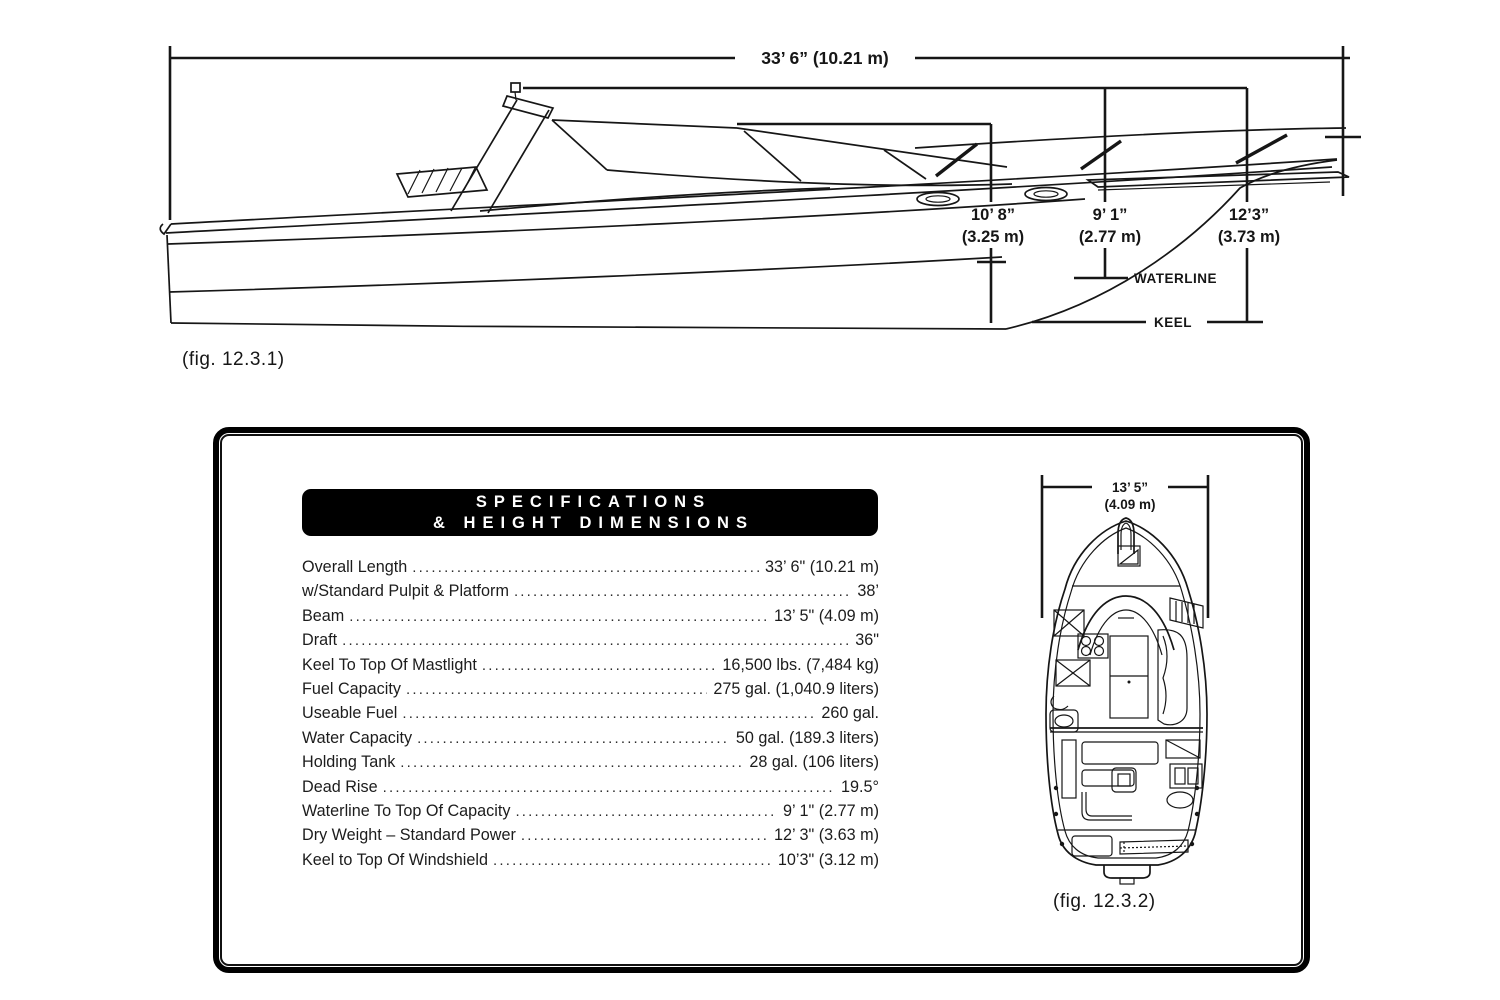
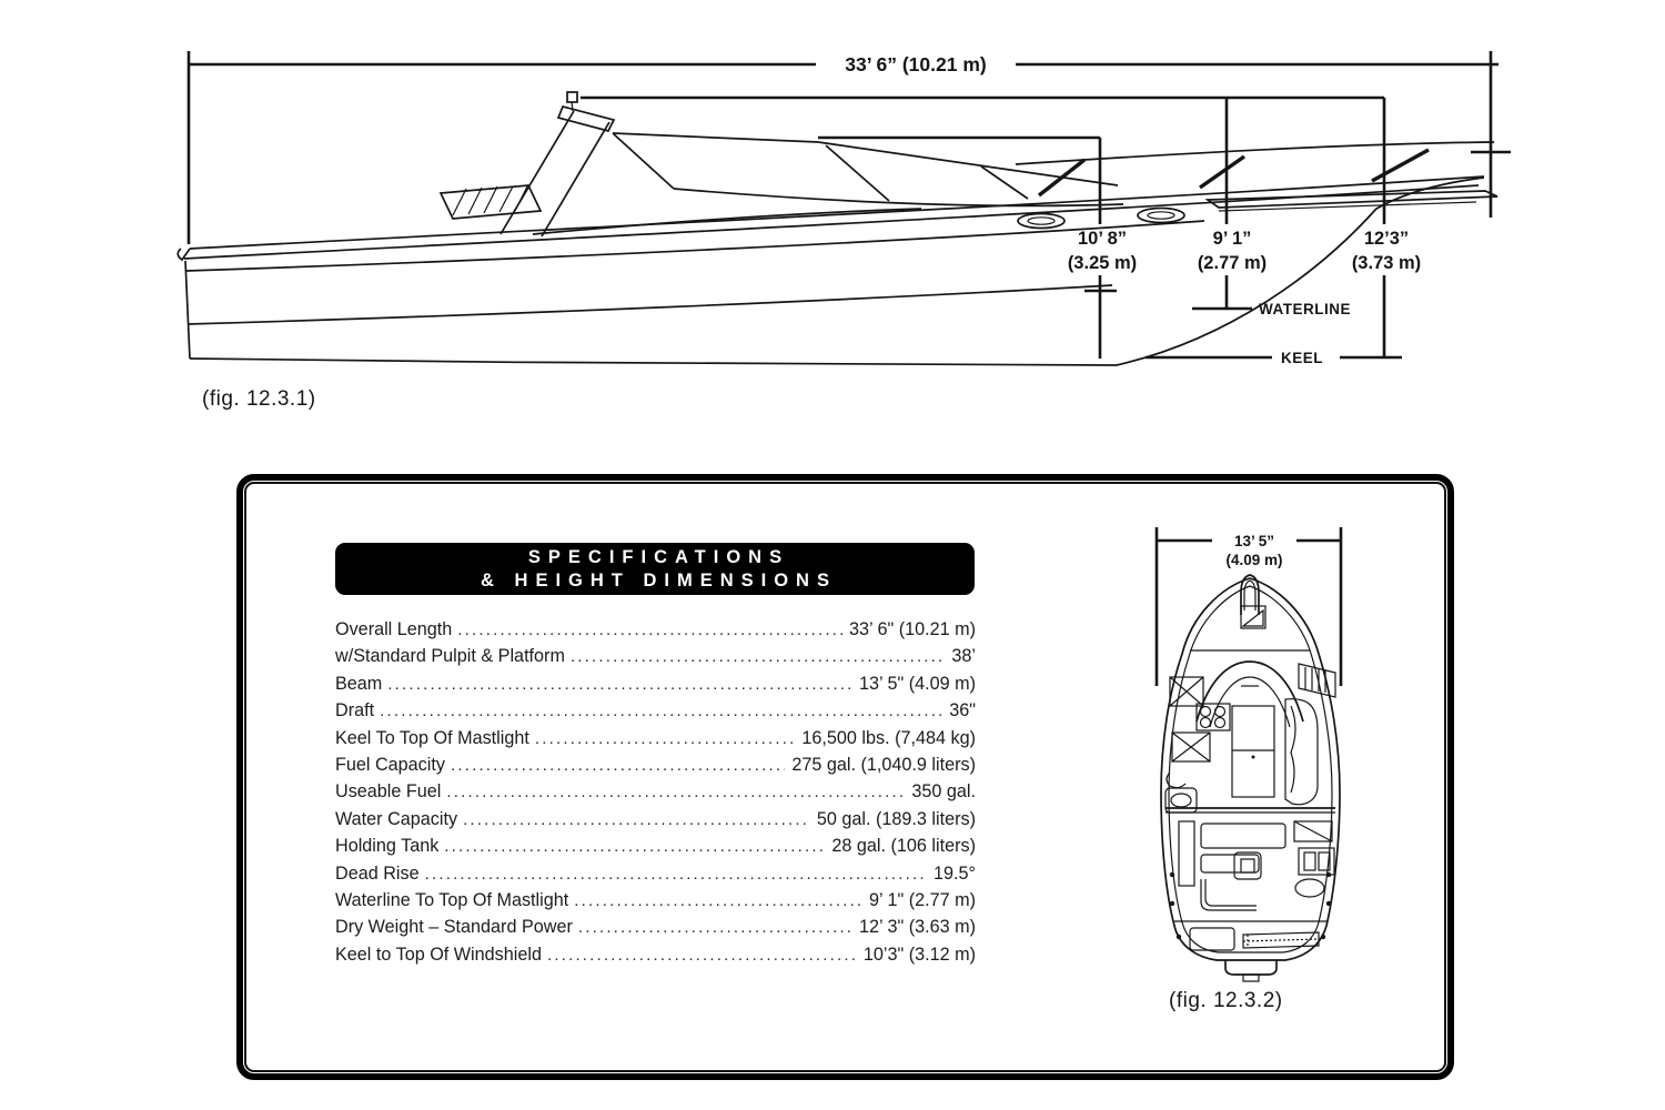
  33’ 6” (10.21 m)
  10’ 8”
  (3.25 m)
  9’ 1”
  (2.77 m)
  12’3”
  (3.73 m)
  WATERLINE
  KEEL
  (fig. 12.3.1)
  SPECIFICATIONS
  & HEIGHT DIMENSIONS
  Overall Length
  33’ 6" (10.21 m)
  w/Standard Pulpit & Platform
  38’
  Beam
  13’ 5" (4.09 m)
  Draft
  36"
  Keel To Top Of Mastlight
  16,500 lbs. (7,484 kg)
  Fuel Capacity
  275 gal. (1,040.9 liters)
  Useable Fuel
- 260 gal.
+ 350 gal.
  Water Capacity
  50 gal. (189.3 liters)
  Holding Tank
  28 gal. (106 liters)
  Dead Rise
  19.5°
- Waterline To Top Of Capacity
+ Waterline To Top Of Mastlight
  9’ 1" (2.77 m)
  Dry Weight – Standard Power
  12’ 3" (3.63 m)
  Keel to Top Of Windshield
  10’3" (3.12 m)
  13’ 5”
  (4.09 m)
  (fig. 12.3.2)
